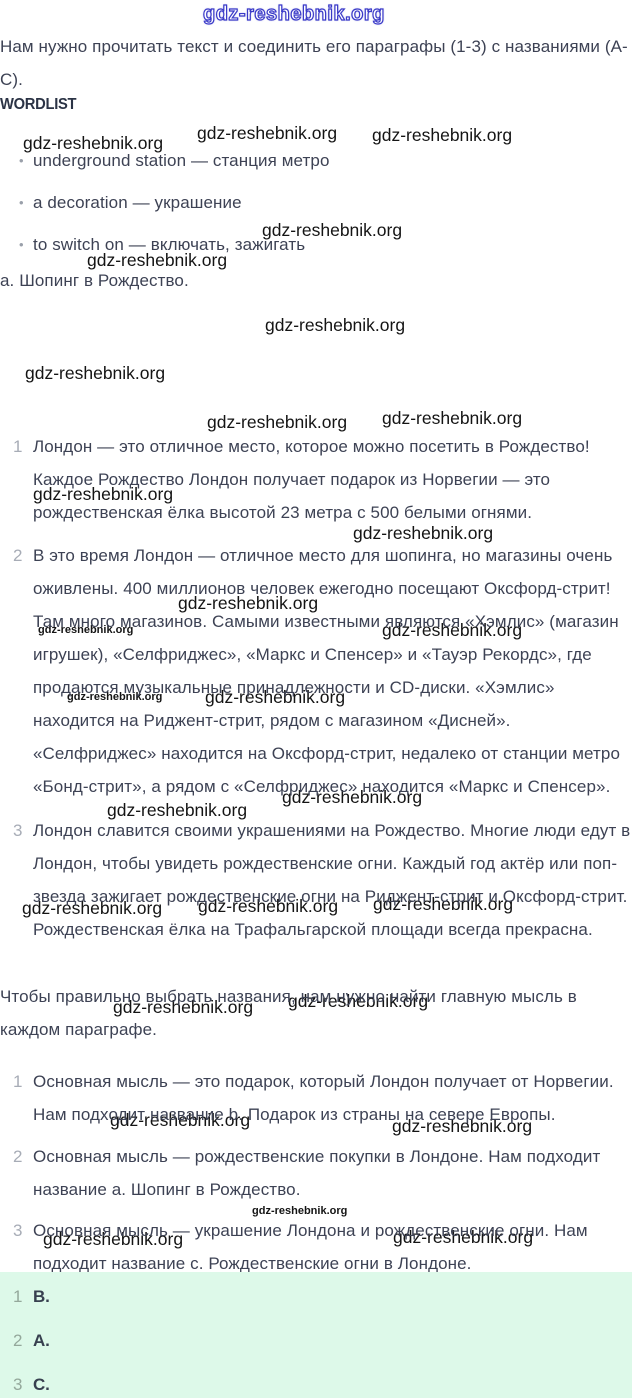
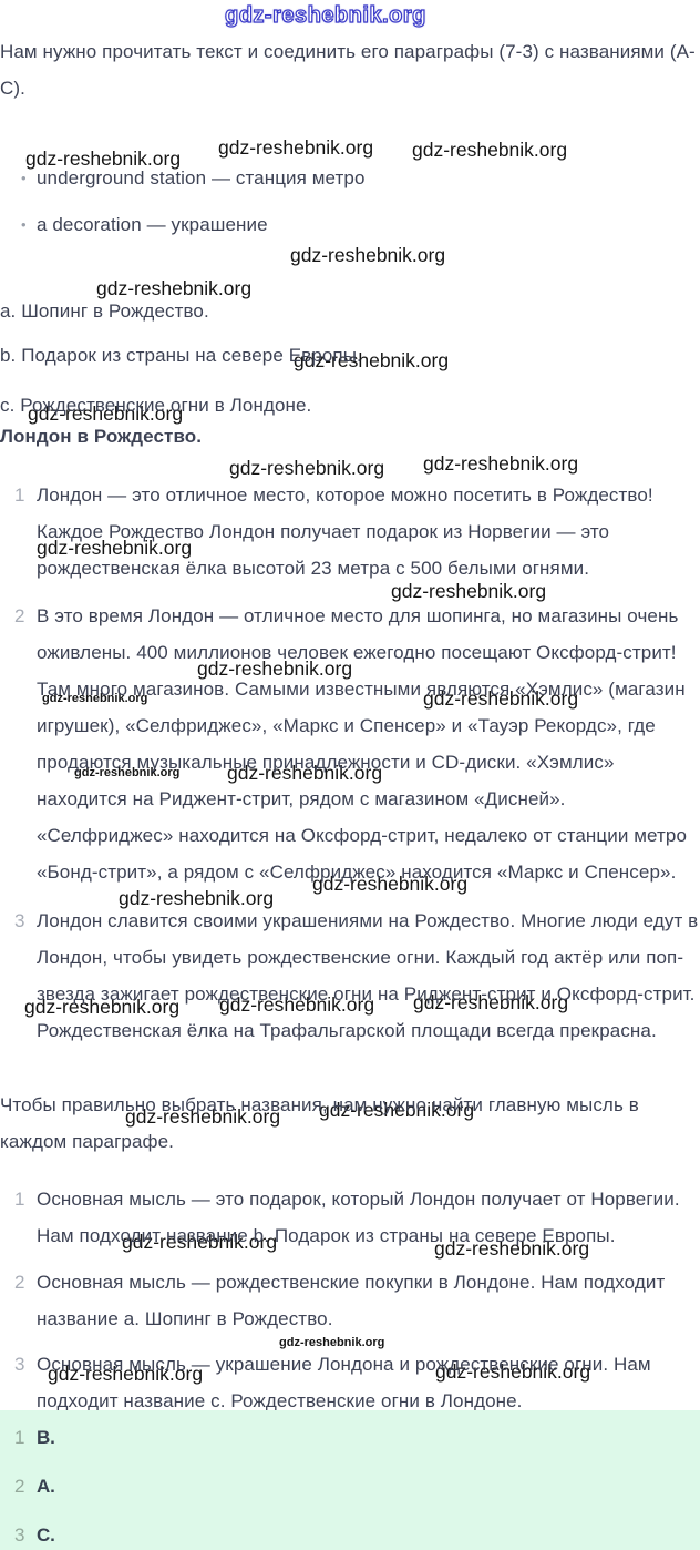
  gdz-reshebnik.org
  gdz-reshebnik.org
  gdz-reshebnik.org
  gdz-reshebnik.org
  gdz-reshebnik.org
  gdz-reshebnik.org
  gdz-reshebnik.org
  gdz-reshebnik.org
  gdz-reshebnik.org
  gdz-reshebnik.org
  gdz-reshebnik.org
  gdz-reshebnik.org
  gdz-reshebnik.org
  gdz-reshebnik.org
  gdz-reshebnik.org
  gdz-reshebnik.org
  gdz-reshebnik.org
  gdz-reshebnik.org
  gdz-reshebnik.org
  gdz-reshebnik.org
  gdz-reshebnik.org
  gdz-reshebnik.org
  gdz-reshebnik.org
  gdz-reshebnik.org
  gdz-reshebnik.org
  gdz-reshebnik.org
  gdz-reshebnik.org
  gdz-reshebnik.org
  gdz-reshebnik.org
- Нам нужно прочитать текст и соединить его параграфы (1-3) с названиями (А-С).
+ Нам нужно прочитать текст и соединить его параграфы (7-3) с названиями (А-С).
- WORDLIST
  underground station — станция метро
  a decoration — украшение
- to switch on — включать, зажигать
  a. Шопинг в Рождество.
+ b. Подарок из страны на севере Европы.
+ c. Рождественские огни в Лондоне.
+ Лондон в Рождество.
  1
  Лондон — это отличное место, которое можно посетить в Рождество! Каждое Рождество Лондон получает подарок из Норвегии — это рождественская ёлка высотой 23 метра с 500 белыми огнями.
  2
  В это время Лондон — отличное место для шопинга, но магазины очень оживлены. 400 миллионов человек ежегодно посещают Оксфорд-стрит! Там много магазинов. Самыми известными являются «Хэмлис» (магазин игрушек), «Селфриджес», «Маркс и Спенсер» и «Тауэр Рекордс», где продаются музыкальные принадлежности и CD-диски. «Хэмлис» находится на Риджент-стрит, рядом с магазином «Дисней». «Селфриджес» находится на Оксфорд-стрит, недалеко от станции метро «Бонд-стрит», а рядом с «Селфриджес» находится «Маркс и Спенсер».
  3
  Лондон славится своими украшениями на Рождество. Многие люди едут в Лондон, чтобы увидеть рождественские огни. Каждый год актёр или поп-звезда зажигает рождественские огни на Риджент-стрит и Оксфорд-стрит. Рождественская ёлка на Трафальгарской площади всегда прекрасна.
  Чтобы правильно выбрать названия, нам нужно найти главную мысль в каждом параграфе.
  1
  Основная мысль — это подарок, который Лондон получает от Норвегии. Нам подходит название b. Подарок из страны на севере Европы.
  2
  Основная мысль — рождественские покупки в Лондоне. Нам подходит название а. Шопинг в Рождество.
  3
  Основная мысль — украшение Лондона и рождественские огни. Нам подходит название с. Рождественские огни в Лондоне.
  1
  B.
  2
  A.
  3
  C.
